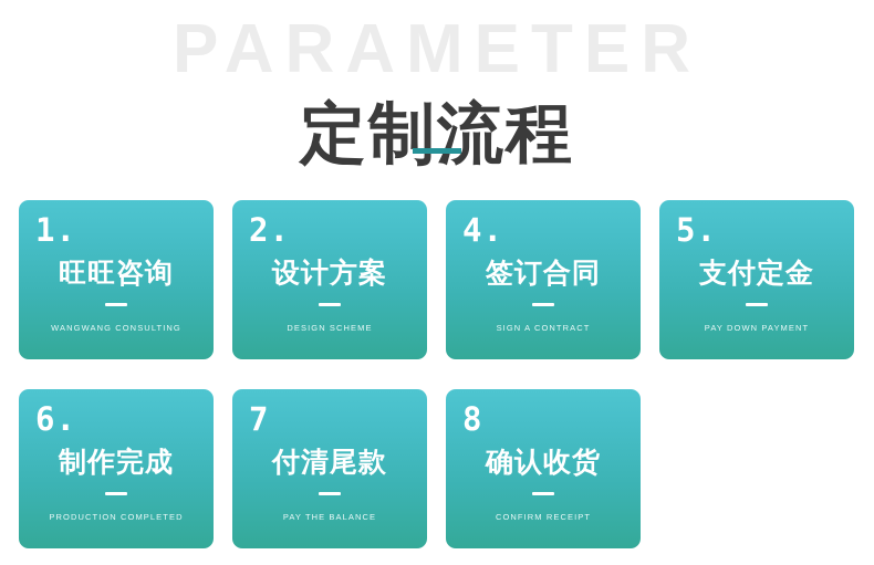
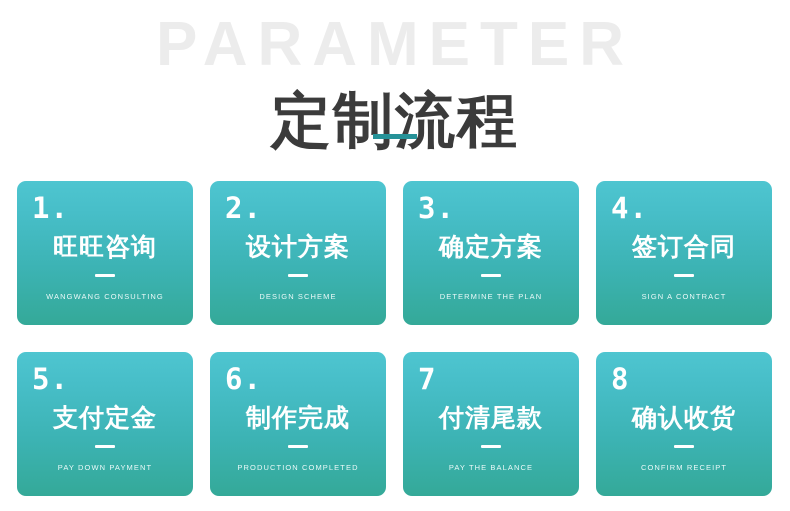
  定制流程
  1.
  旺旺咨询
  WANGWANG CONSULTING
  2.
  设计方案
  DESIGN SCHEME
+ 3.
+ 确定方案
+ DETERMINE THE PLAN
  4.
  签订合同
  SIGN A CONTRACT
  5.
  支付定金
  PAY DOWN PAYMENT
  6.
  制作完成
  PRODUCTION COMPLETED
  7
  付清尾款
  PAY THE BALANCE
  8
  确认收货
  CONFIRM RECEIPT
